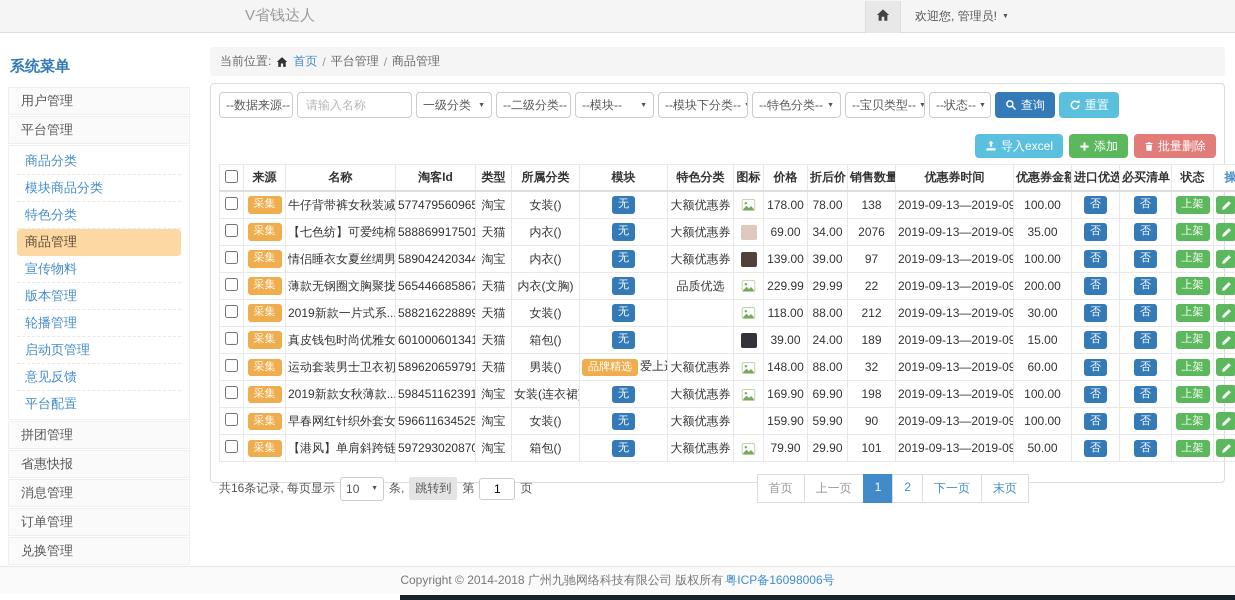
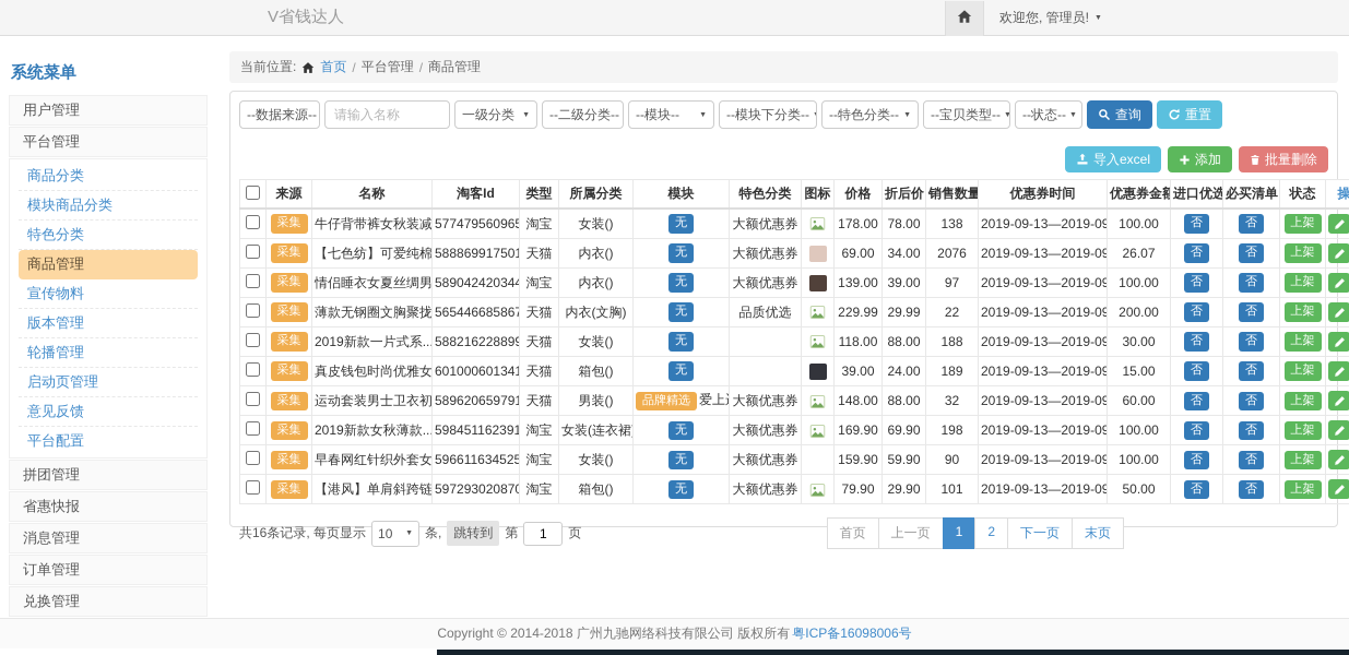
  V省钱达人
  欢迎您, 管理员!
  系统菜单
  用户管理
  平台管理
  商品分类
  模块商品分类
  特色分类
  商品管理
  宣传物料
  版本管理
  轮播管理
  启动页管理
  意见反馈
  平台配置
  拼团管理
  省惠快报
  消息管理
  订单管理
  兑换管理
  当前位置:
  首页
  /
  平台管理
  /
  商品管理
  --数据来源--
  请输入名称
  一级分类
  --二级分类--
  --模块--
  --模块下分类--
  --特色分类--
  --宝贝类型--
  --状态--
  查询
  重置
  导入excel
  添加
  批量删除
  	来源	名称	淘客Id	类型	所属分类	模块	特色分类	图标	价格	折后价	销售数量	优惠券时间	优惠券金额	进口优选	必买清单	状态	操
  	采集	牛仔背带裤女秋装减	577479560965	淘宝	女装()	无	大额优惠券		178.00	78.00	138	2019-09-13—2019-09	100.00	否	否	上架
- 	采集	【七色纺】可爱纯棉	588869917501	天猫	内衣()	无	大额优惠券		69.00	34.00	2076	2019-09-13—2019-09	35.00	否	否	上架
+ 	采集	【七色纺】可爱纯棉	588869917501	天猫	内衣()	无	大额优惠券		69.00	34.00	2076	2019-09-13—2019-09	26.07	否	否	上架
  	采集	情侣睡衣女夏丝绸男	589042420344	淘宝	内衣()	无	大额优惠券		139.00	39.00	97	2019-09-13—2019-09	100.00	否	否	上架
  	采集	薄款无钢圈文胸聚拢	565446685867	天猫	内衣(文胸)	无	品质优选		229.99	29.99	22	2019-09-13—2019-09	200.00	否	否	上架
- 	采集	2019新款一片式系...	588216228899	天猫	女装()	无			118.00	88.00	212	2019-09-13—2019-09	30.00	否	否	上架
+ 	采集	2019新款一片式系...	588216228899	天猫	女装()	无			118.00	88.00	188	2019-09-13—2019-09	30.00	否	否	上架
  	采集	真皮钱包时尚优雅女	601000601341	天猫	箱包()	无			39.00	24.00	189	2019-09-13—2019-09	15.00	否	否	上架
  	采集	运动套装男士卫衣初	589620659791	天猫	男装()	品牌精选 爱上	大额优惠券		148.00	88.00	32	2019-09-13—2019-09	60.00	否	否	上架
  	采集	2019新款女秋薄款...	598451162391	淘宝	女装(连衣裙	无	大额优惠券		169.90	69.90	198	2019-09-13—2019-09	100.00	否	否	上架
  	采集	早春网红针织外套女	596611634525	淘宝	女装()	无	大额优惠券		159.90	59.90	90	2019-09-13—2019-09	100.00	否	否	上架
  	采集	【港风】单肩斜跨链	597293020870	淘宝	箱包()	无	大额优惠券		79.90	29.90	101	2019-09-13—2019-09	50.00	否	否	上架
  共16条记录, 每页显示
  10
  条,
  跳转到
  第
  1
  页
  首页
  上一页
  1
  2
  下一页
  末页
  Copyright © 2014-2018 广州九驰网络科技有限公司 版权所有
  粤ICP备16098006号
